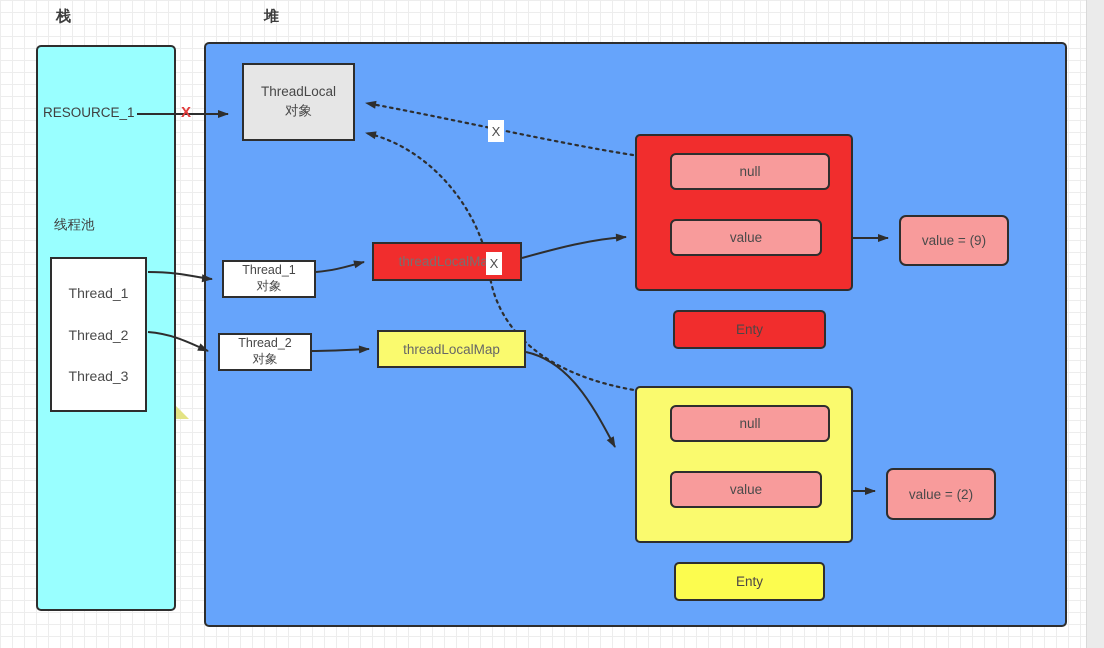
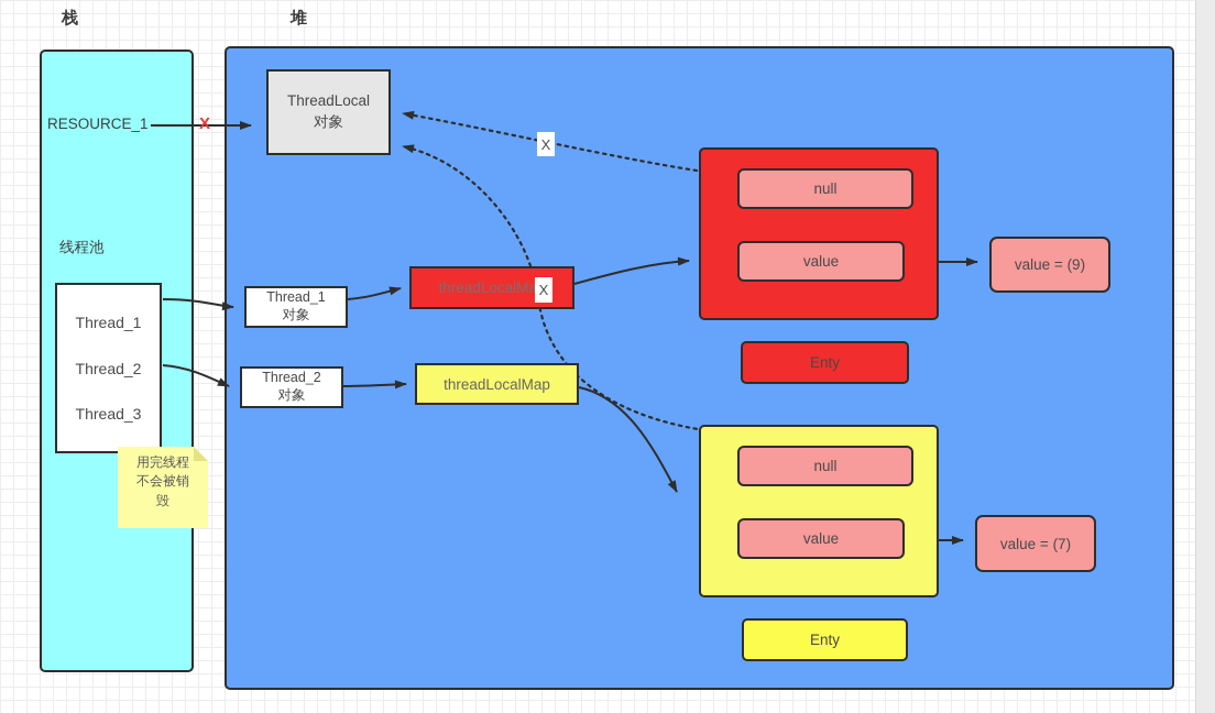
  栈
  堆
  RESOURCE_1
  线程池
  Thread_1
  Thread_2
  Thread_3
+ 用完线程
+ 不会被销
+ 毁
  ThreadLocal
  对象
  Thread_1
  对象
  Thread_2
  对象
  threadLocalMa
  threadLocalMap
  null
  value
  value = (9)
  Enty
  null
  value
- value = (2)
+ value = (7)
  Enty
  X
  X
  X
